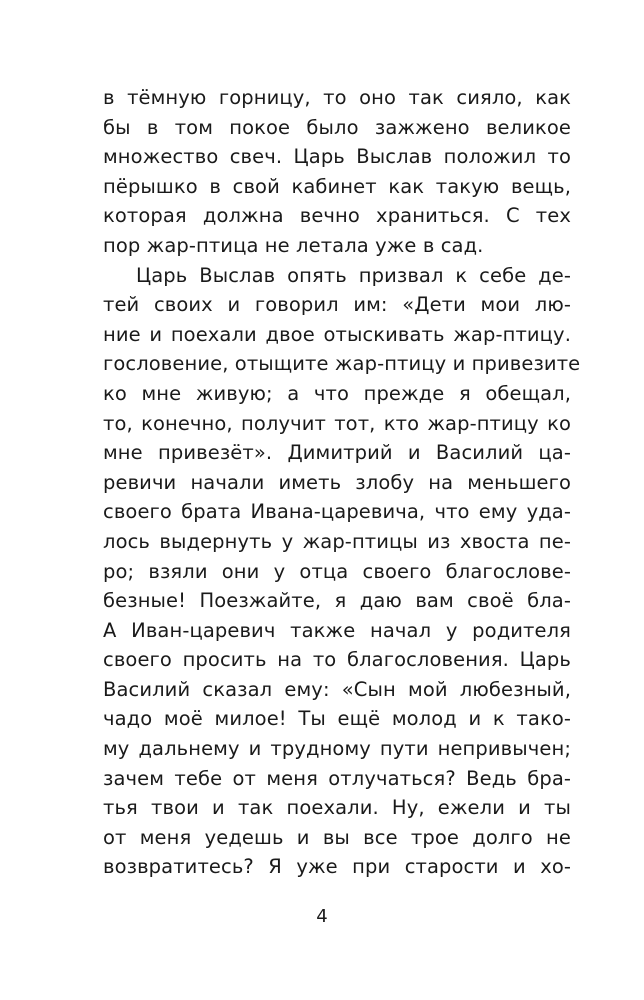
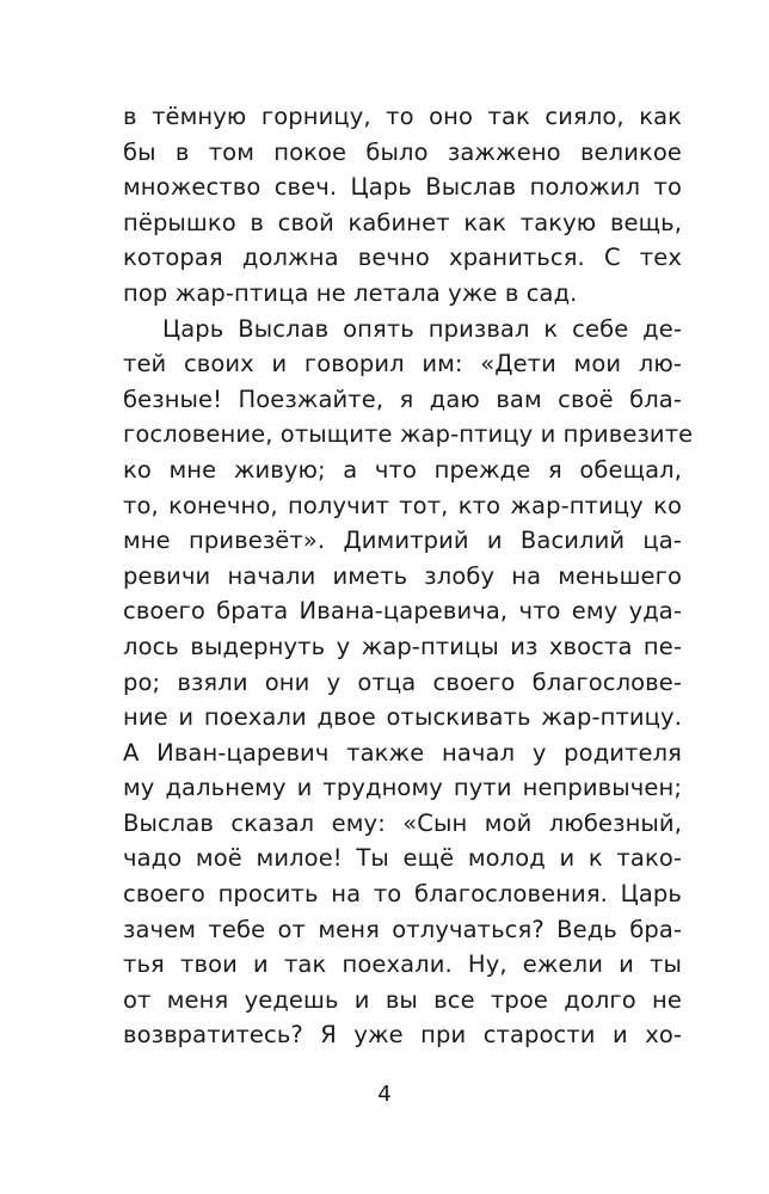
  в тёмную горницу, то оно так сияло, как
  бы в том покое было зажжено великое
  множество свеч. Царь Выслав положил то
  пёрышко в свой кабинет как такую вещь,
  которая должна вечно храниться. С тех
  пор жар-птица не летала уже в сад.
  Царь Выслав опять призвал к себе де-
  тей своих и говорил им: «Дети мои лю-
- ние и поехали двое отыскивать жар-птицу.
+ безные! Поезжайте, я даю вам своё бла-
  гословение, отыщите жар-птицу и привезите
  ко мне живую; а что прежде я обещал,
  то, конечно, получит тот, кто жар-птицу ко
  мне привезёт». Димитрий и Василий ца-
  ревичи начали иметь злобу на меньшего
  своего брата Ивана-царевича, что ему уда-
  лось выдернуть у жар-птицы из хвоста пе-
  ро; взяли они у отца своего благослове-
- безные! Поезжайте, я даю вам своё бла-
+ ние и поехали двое отыскивать жар-птицу.
  А Иван-царевич также начал у родителя
- своего просить на то благословения. Царь
+ му дальнему и трудному пути непривычен;
- Василий сказал ему: «Сын мой любезный,
+ Выслав сказал ему: «Сын мой любезный,
  чадо моё милое! Ты ещё молод и к тако-
- му дальнему и трудному пути непривычен;
+ своего просить на то благословения. Царь
  зачем тебе от меня отлучаться? Ведь бра-
  тья твои и так поехали. Ну, ежели и ты
  от меня уедешь и вы все трое долго не
  возвратитесь? Я уже при старости и хо-
  4
